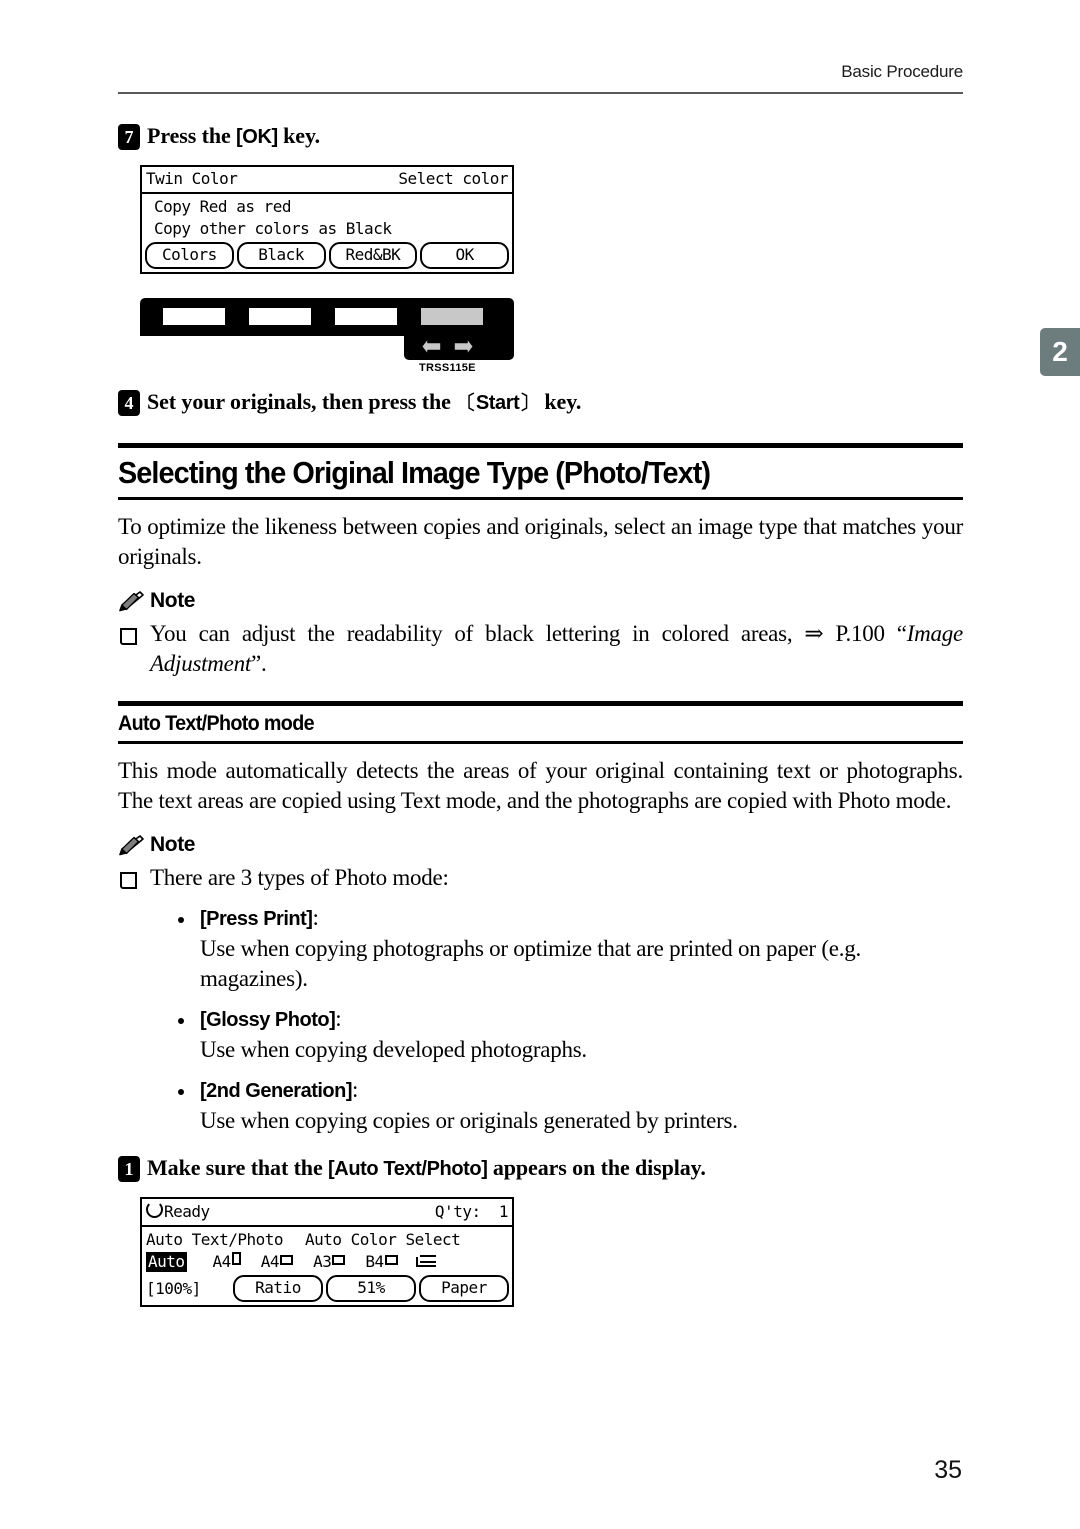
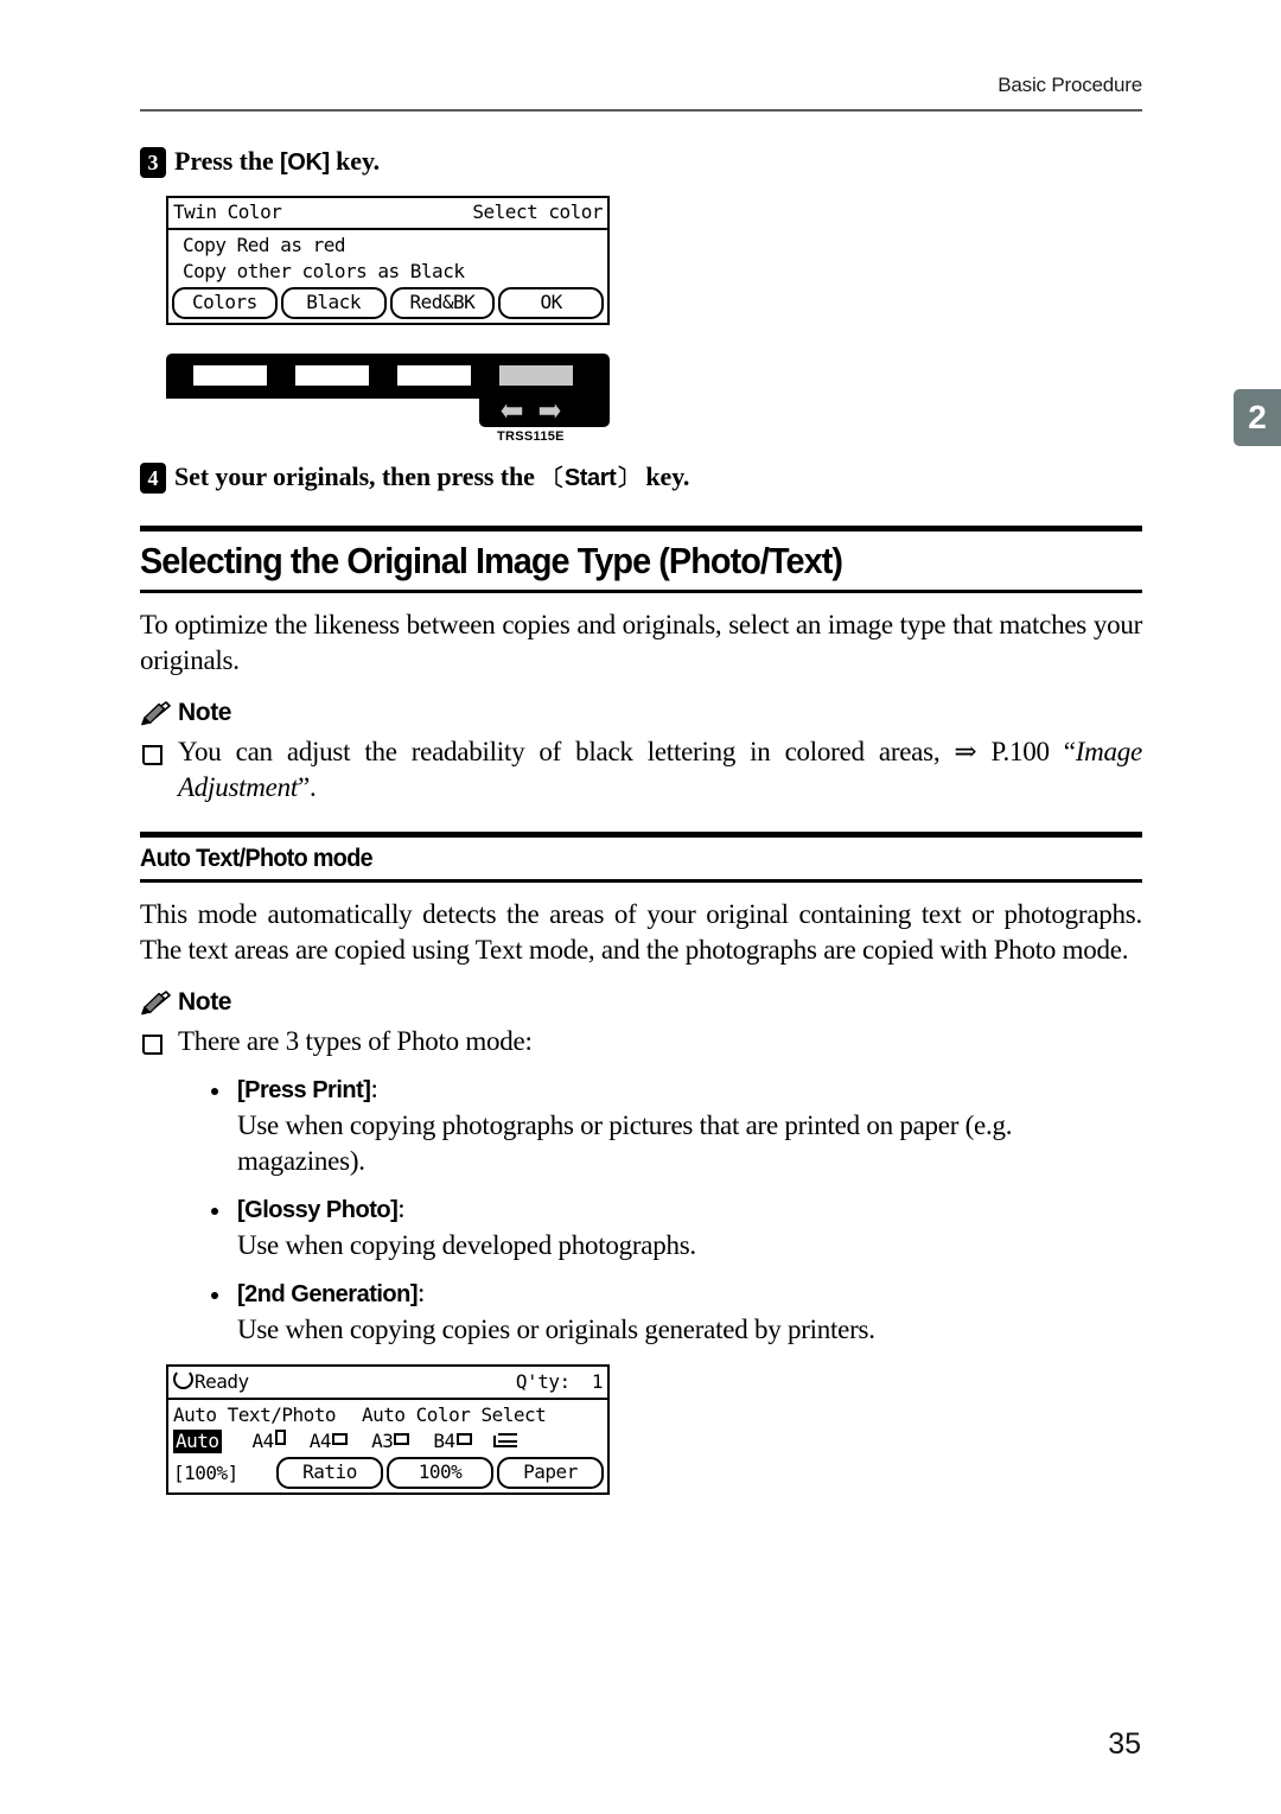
  Basic Procedure
  2
- 7
+ 3
  Press the [OK] key.
  Twin Color
  Select color
  Copy Red as red
  Copy other colors as Black
  Colors
  Black
  Red&BK
  OK
  TRSS115E
  4
  Set your originals, then press the 〔Start〕 key.
  Selecting the Original Image Type (Photo/Text)
  To optimize the likeness between copies and originals, select an image type that matches your originals.
  Note
  You can adjust the readability of black lettering in colored areas, ⇒ P.100 “Image Adjustment”.
  Auto Text/Photo mode
  This mode automatically detects the areas of your original containing text or photographs. The text areas are copied using Text mode, and the photographs are copied with Photo mode.
  Note
  There are 3 types of Photo mode:
  [Press Print]:
- Use when copying photographs or optimize that are printed on paper (e.g. magazines).
+ Use when copying photographs or pictures that are printed on paper (e.g. magazines).
  [Glossy Photo]:
  Use when copying developed photographs.
  [2nd Generation]:
  Use when copying copies or originals generated by printers.
- 1
- Make sure that the [Auto Text/Photo] appears on the display.
  Ready
  Q'ty: 1
  Auto Text/Photo
  Auto Color Select
  Auto
  A4
  A4
  A3
  B4
  [100%]
  Ratio
- 51%
+ 100%
  Paper
  35
